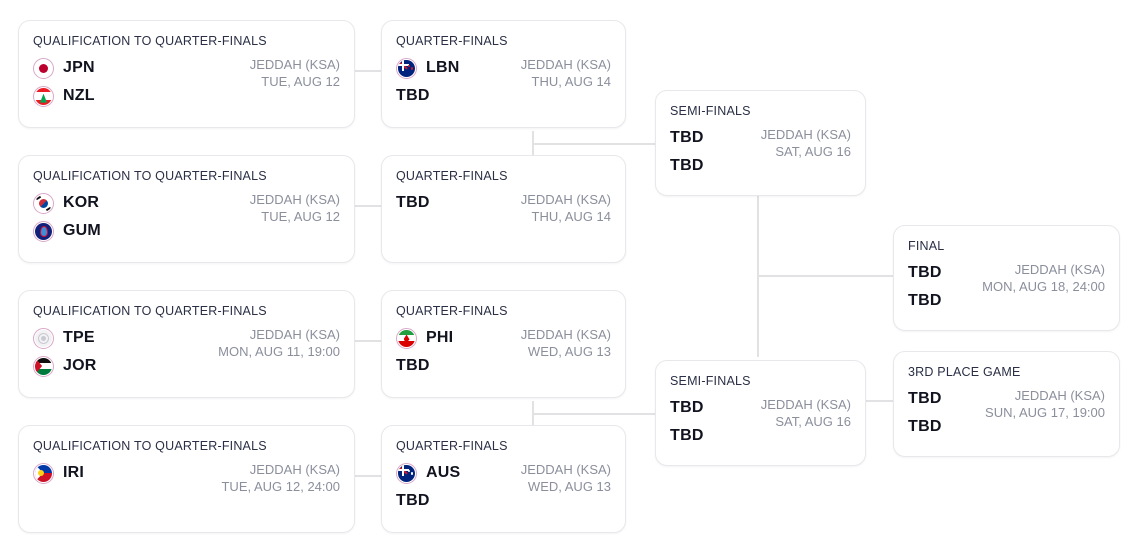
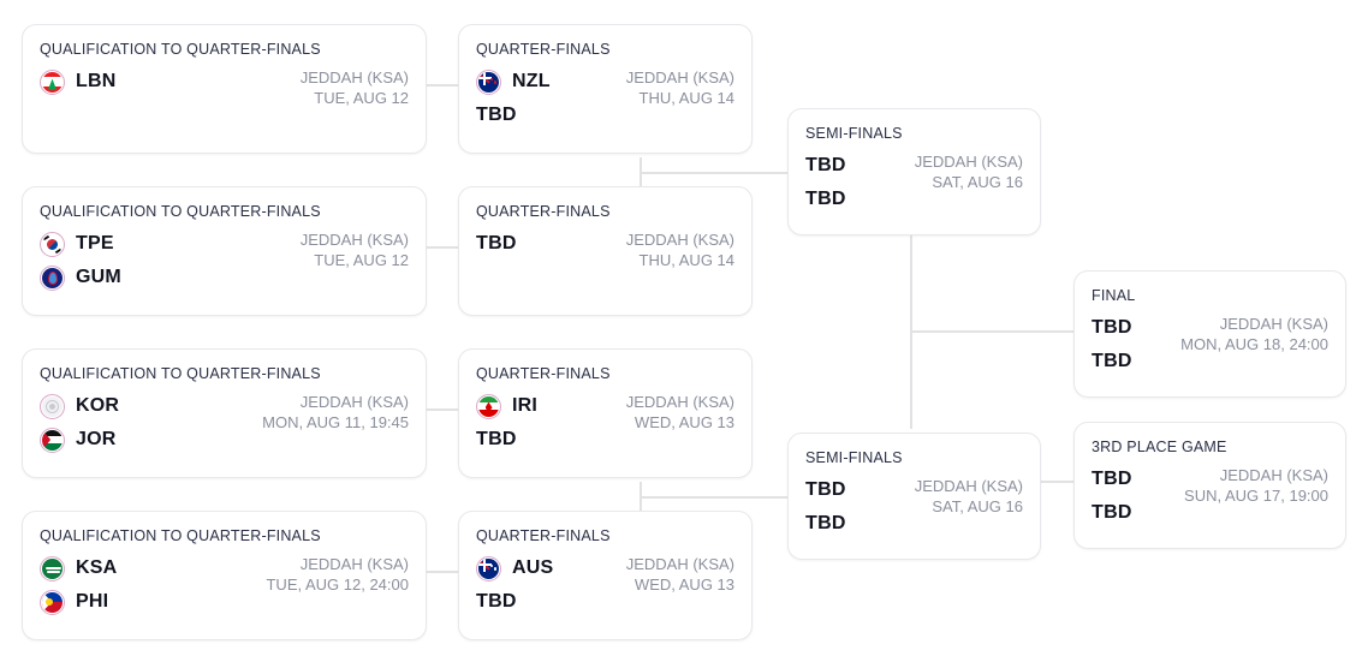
  QUALIFICATION TO QUARTER-FINALS
- JPN
- NZL
+ LBN
  JEDDAH (KSA)
  TUE, AUG 12
  QUALIFICATION TO QUARTER-FINALS
- KOR
+ TPE
  GUM
  JEDDAH (KSA)
  TUE, AUG 12
  QUALIFICATION TO QUARTER-FINALS
- TPE
+ KOR
  JOR
  JEDDAH (KSA)
- MON, AUG 11, 19:00
+ MON, AUG 11, 19:45
  QUALIFICATION TO QUARTER-FINALS
+ KSA
- IRI
+ PHI
  JEDDAH (KSA)
  TUE, AUG 12, 24:00
  QUARTER-FINALS
- LBN
+ NZL
  TBD
  JEDDAH (KSA)
  THU, AUG 14
  QUARTER-FINALS
  TBD
  JEDDAH (KSA)
  THU, AUG 14
  QUARTER-FINALS
- PHI
+ IRI
  TBD
  JEDDAH (KSA)
  WED, AUG 13
  QUARTER-FINALS
  AUS
  TBD
  JEDDAH (KSA)
  WED, AUG 13
  SEMI-FINALS
  TBD
  TBD
  JEDDAH (KSA)
  SAT, AUG 16
  SEMI-FINALS
  TBD
  TBD
  JEDDAH (KSA)
  SAT, AUG 16
  FINAL
  TBD
  TBD
  JEDDAH (KSA)
  MON, AUG 18, 24:00
  3RD PLACE GAME
  TBD
  TBD
  JEDDAH (KSA)
  SUN, AUG 17, 19:00
